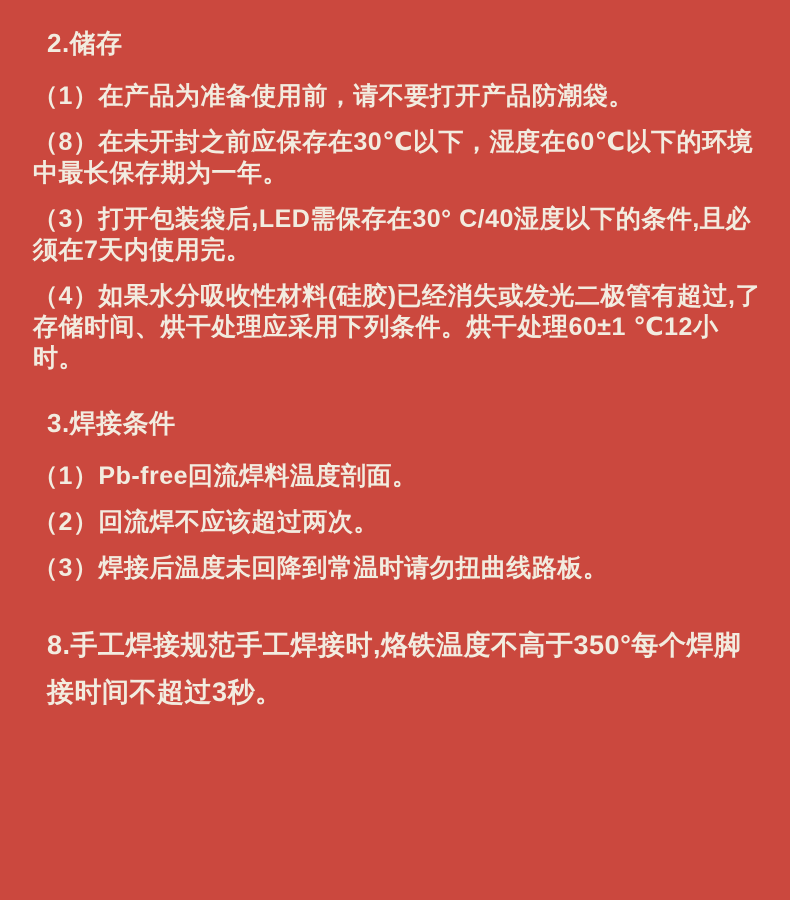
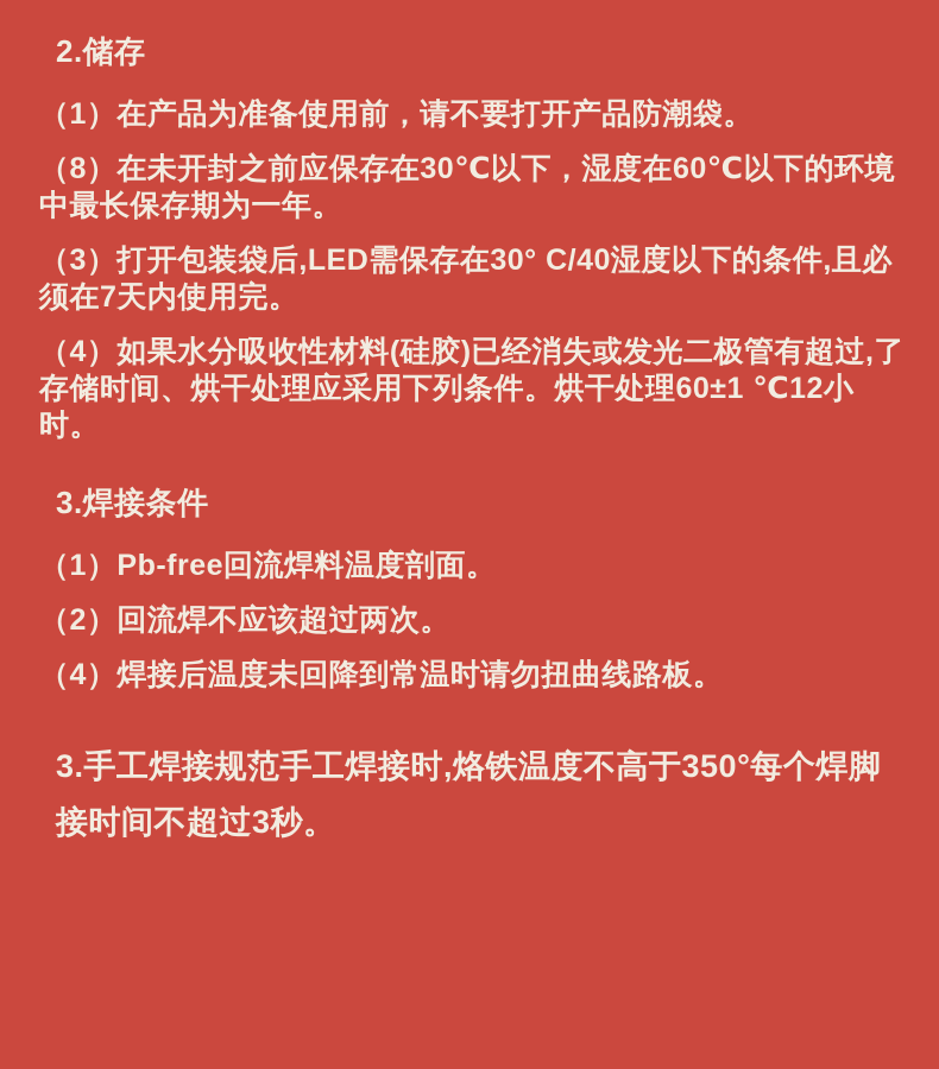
  2.储存
  （1）在产品为准备使用前，请不要打开产品防潮袋。
  （8）在未开封之前应保存在30℃以下，湿度在60℃以下的环境中最长保存期为一年。
  （3）打开包装袋后,LED需保存在30° C/40湿度以下的条件,且必须在7天内使用完。
  （4）如果水分吸收性材料(硅胶)已经消失或发光二极管有超过,了存储时间、烘干处理应采用下列条件。烘干处理60±1 ℃12小时。
  3.焊接条件
  （1）Pb-free回流焊料温度剖面。
  （2）回流焊不应该超过两次。
- （3）焊接后温度未回降到常温时请勿扭曲线路板。
+ （4）焊接后温度未回降到常温时请勿扭曲线路板。
- 8.手工焊接规范手工焊接时,烙铁温度不高于350°每个焊脚接时间不超过3秒。
+ 3.手工焊接规范手工焊接时,烙铁温度不高于350°每个焊脚接时间不超过3秒。
